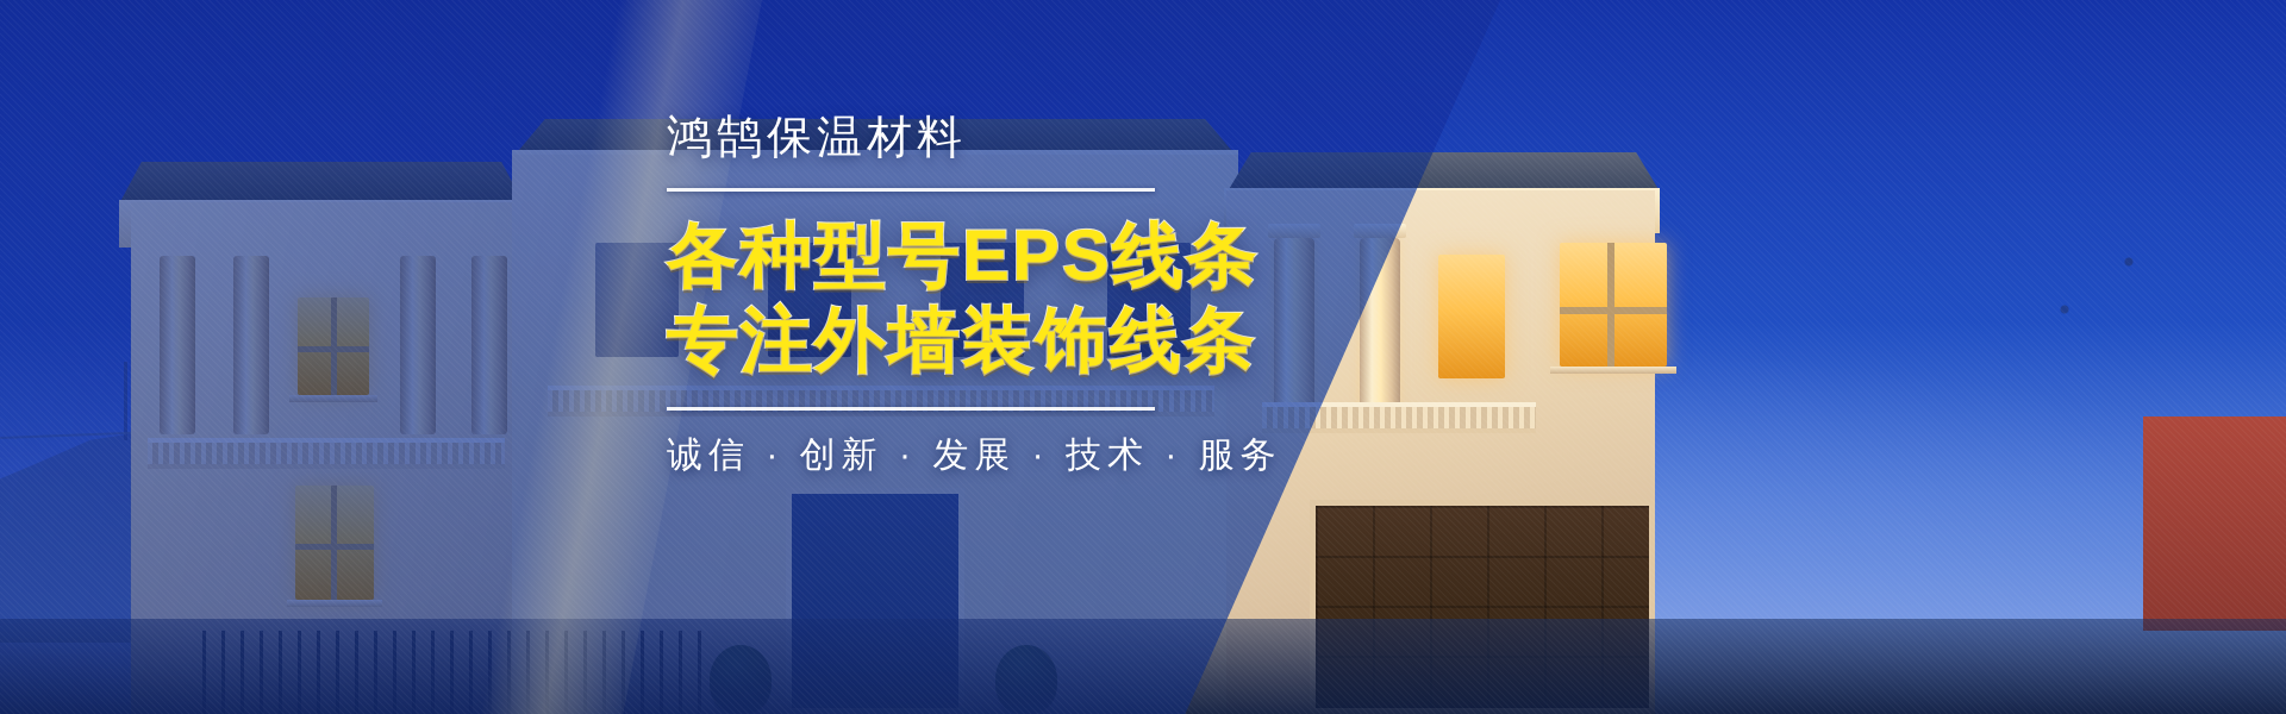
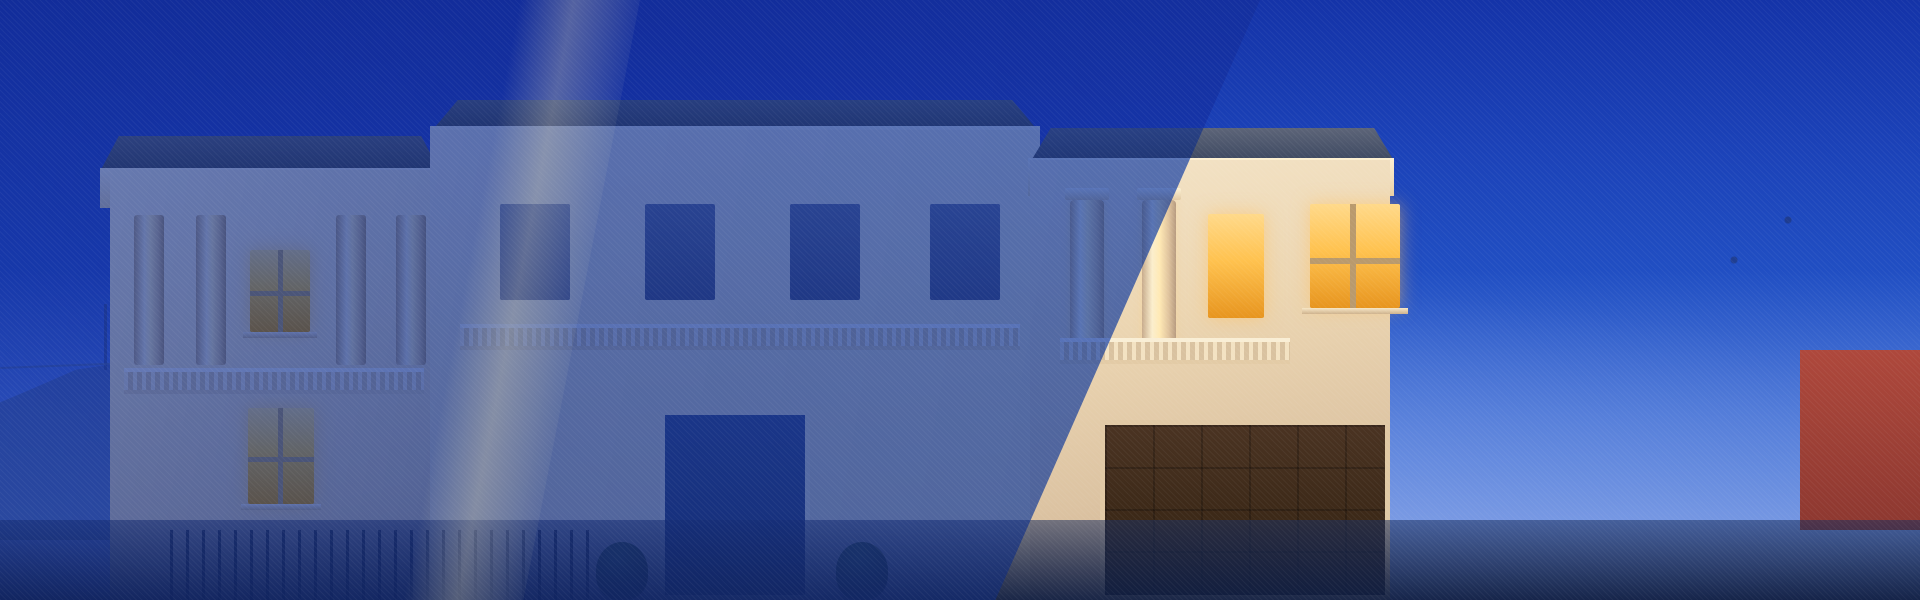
- 鸿鹄保温材料
- 各种型号EPS线条
- 专注外墙装饰线条
- 诚信 · 创新 · 发展 · 技术 · 服务
